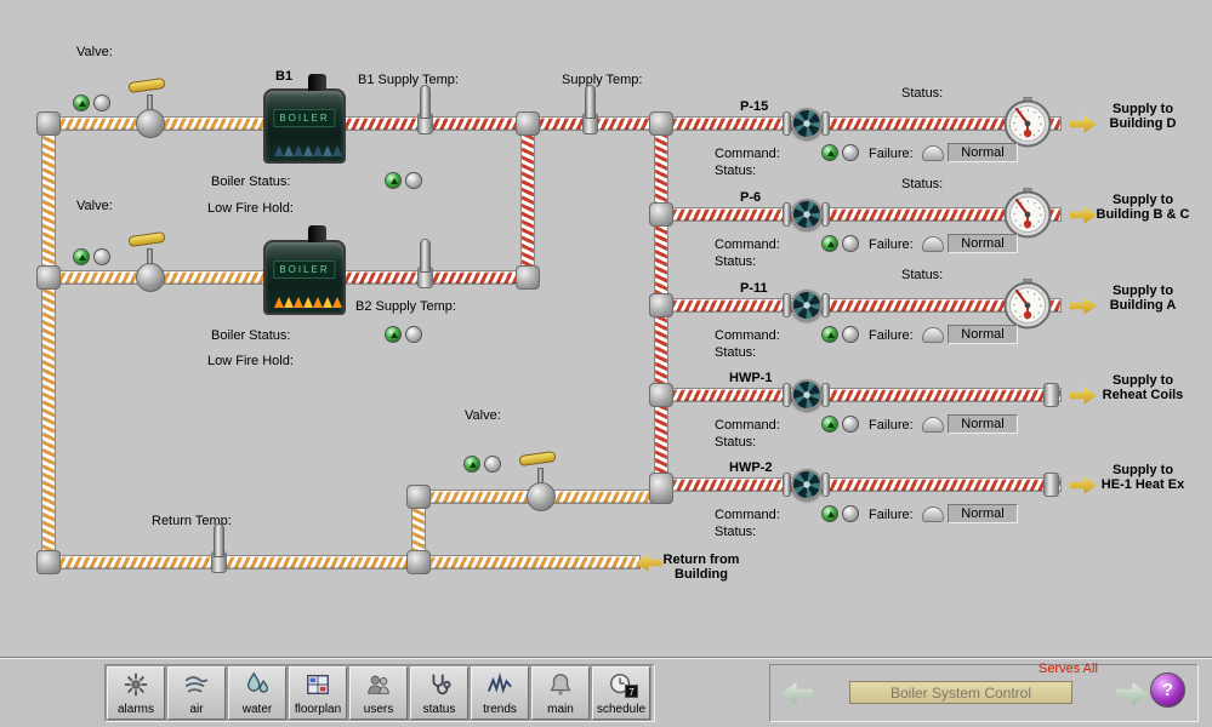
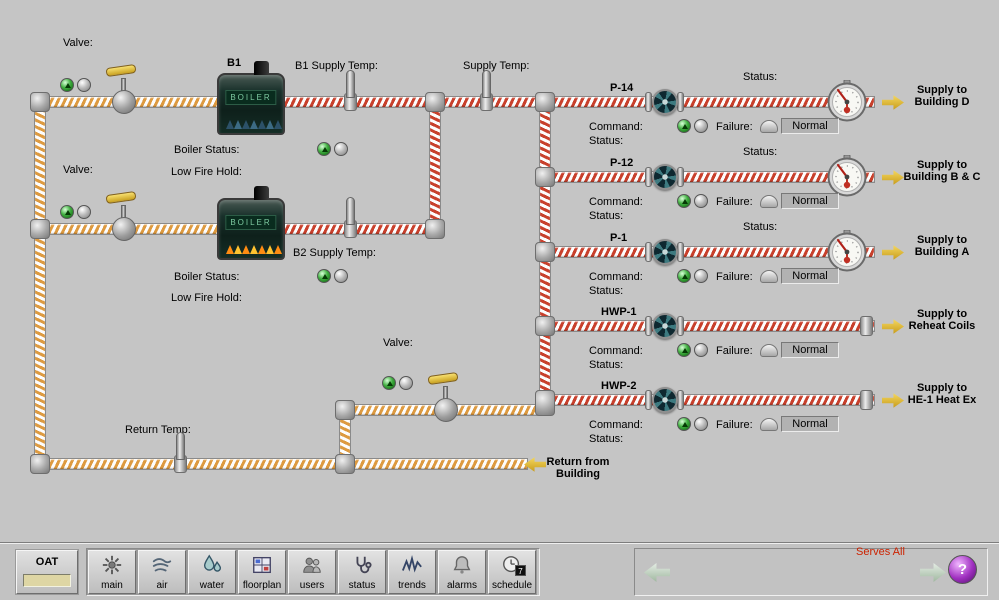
  Valve:
  Valve:
  Valve:
  B1
  BOILER
  B1 Supply Temp:
  Boiler Status:
  Low Fire Hold:
  BOILER
  B2 Supply Temp:
  Boiler Status:
  Low Fire Hold:
  Supply Temp:
  Return Temp:
- P-15
+ P-14
  Status:
  Supply to
  Building D
  Command:
  Status:
  Failure:
  Normal
- P-6
+ P-12
  Status:
  Supply to
  Building B & C
  Command:
  Status:
  Failure:
  Normal
- P-11
+ P-1
  Status:
  Supply to
  Building A
  Command:
  Status:
  Failure:
  Normal
  HWP-1
  Supply to
  Reheat Coils
  Command:
  Status:
  Failure:
  Normal
  HWP-2
  Supply to
  HE-1 Heat Ex
  Command:
  Status:
  Failure:
  Normal
  Return from
  Building
+ OAT
- alarms
+ main
  air
  water
  floorplan
  users
  status
  trends
- main
+ alarms
  7
  schedule
  Serves All
- Boiler System Control
  ?
